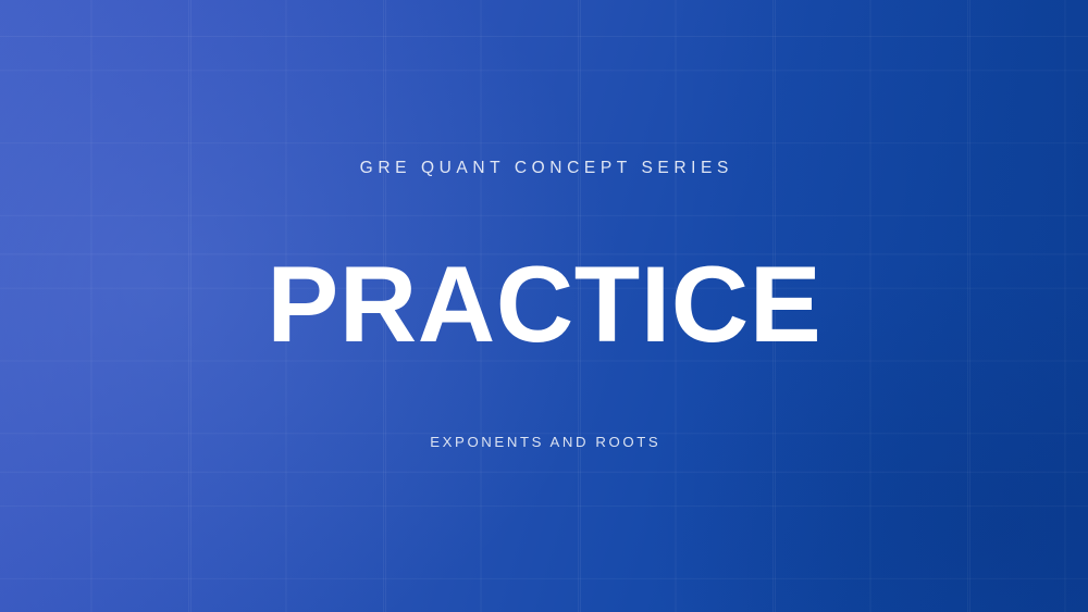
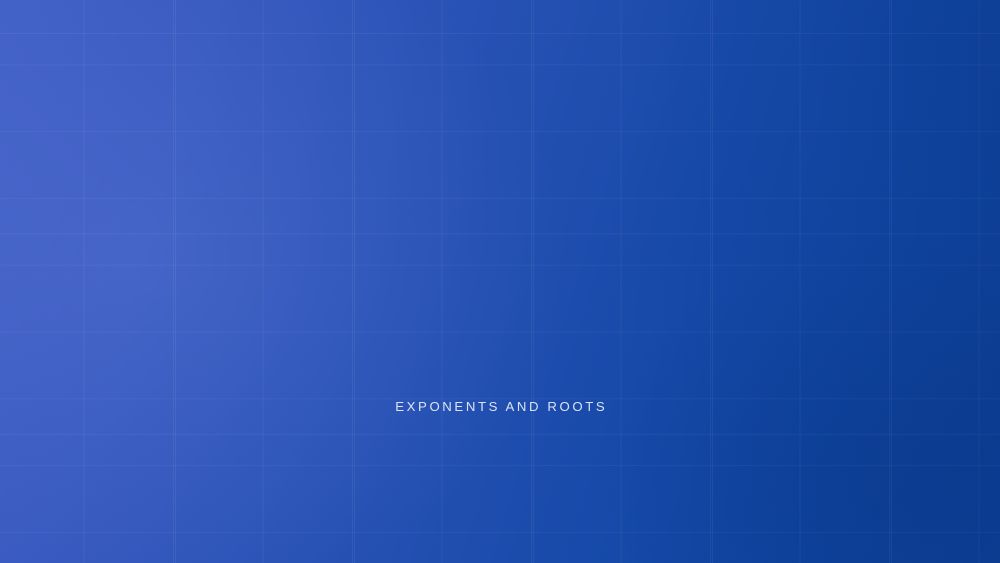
- GRE QUANT CONCEPT SERIES
- PRACTICE
  EXPONENTS AND ROOTS
